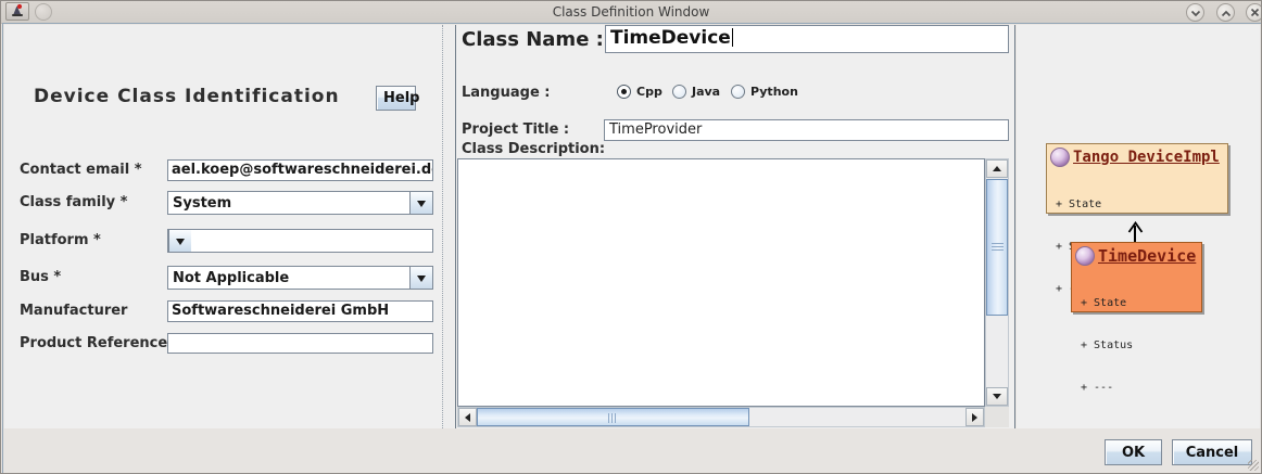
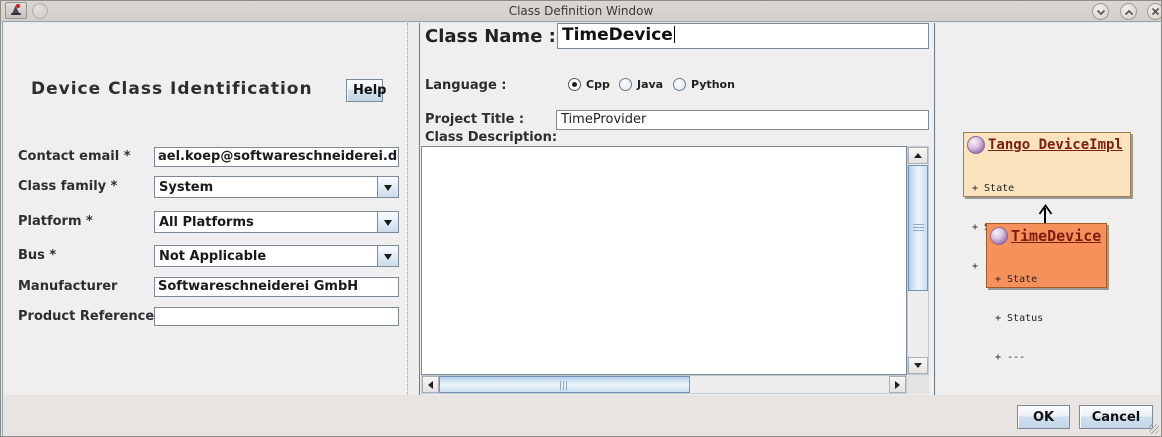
  Class Definition Window
  Device Class Identification
  Help
  Contact email *
  ael.koep@softwareschneiderei.d
  Class family *
  System
  Platform *
+ All Platforms
  Bus *
  Not Applicable
  Manufacturer
  Softwareschneiderei GmbH
  Product Reference
  Class Name :
  TimeDevice
  Language :
  Cpp
  Java
  Python
  Project Title :
  TimeProvider
  Class Description:
  Tango DeviceImpl
  + State
  TimeDevice
  + State
  + Status
  + ---
  OK
  Cancel
